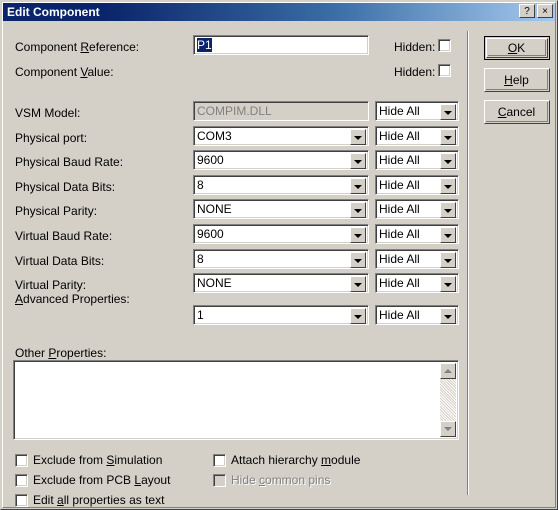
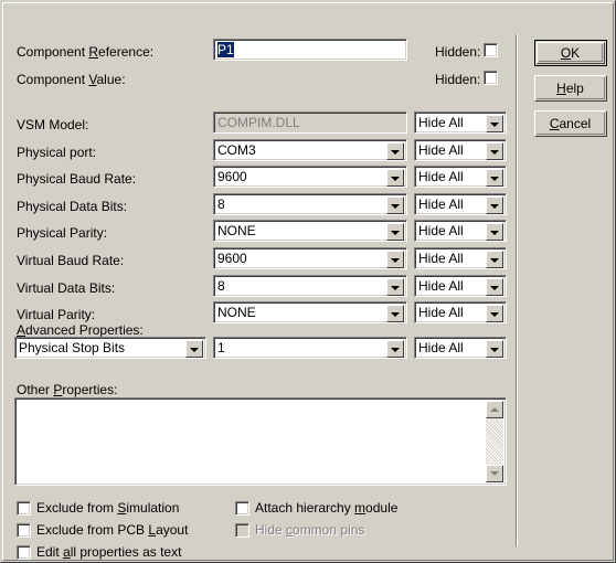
- Edit Component
- ?
- ×
  Component Reference:
  P1
  Hidden:
  Component Value:
  Hidden:
  VSM Model:
  COMPIM.DLL
  Hide All
  Physical port:
  COM3
  Hide All
  Physical Baud Rate:
  9600
  Hide All
  Physical Data Bits:
  8
  Hide All
  Physical Parity:
  NONE
  Hide All
  Virtual Baud Rate:
  9600
  Hide All
  Virtual Data Bits:
  8
  Hide All
  Virtual Parity:
  NONE
  Hide All
  Advanced Properties:
+ Physical Stop Bits
  1
  Hide All
  Other Properties:
  Exclude from Simulation
  Exclude from PCB Layout
  Edit all properties as text
  Attach hierarchy module
  Hide common pins
  OK
  Help
  Cancel
